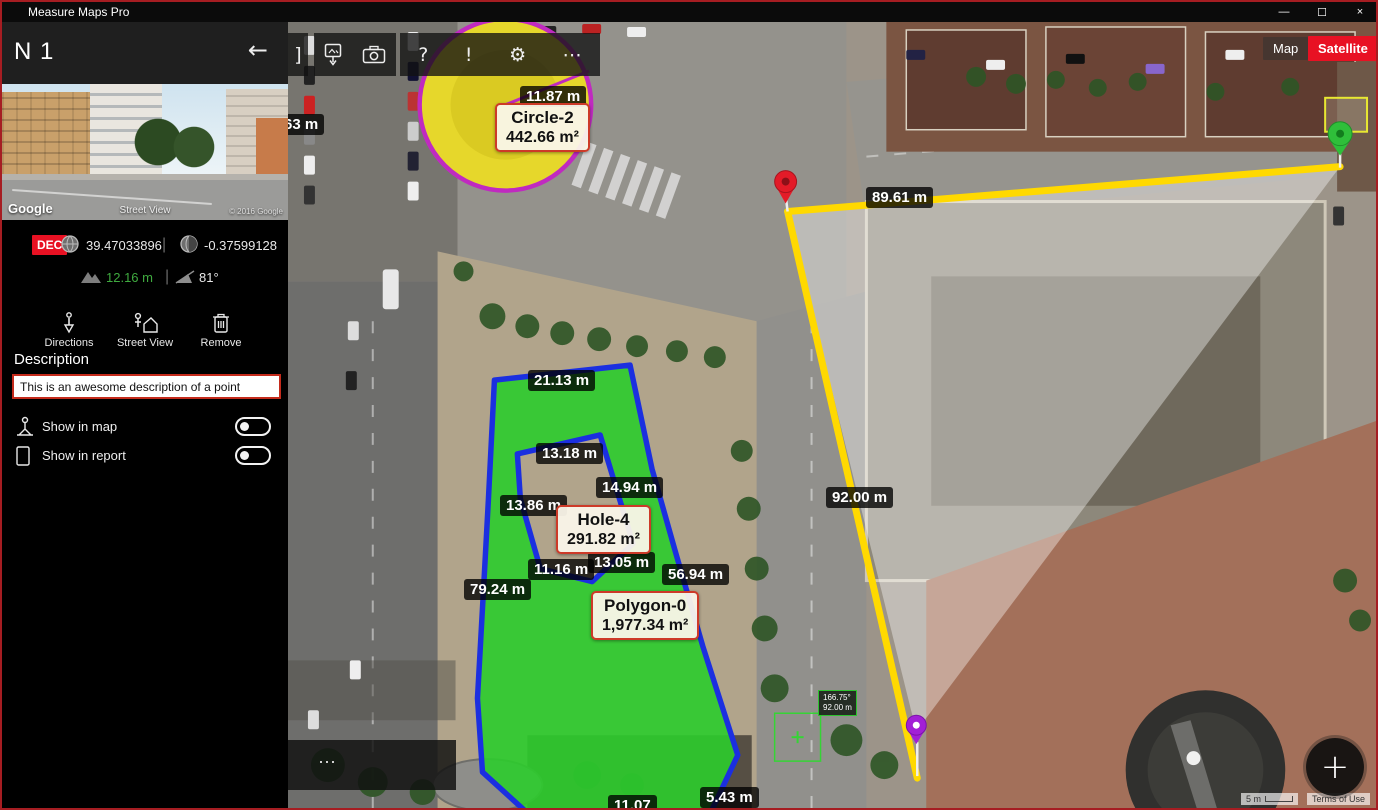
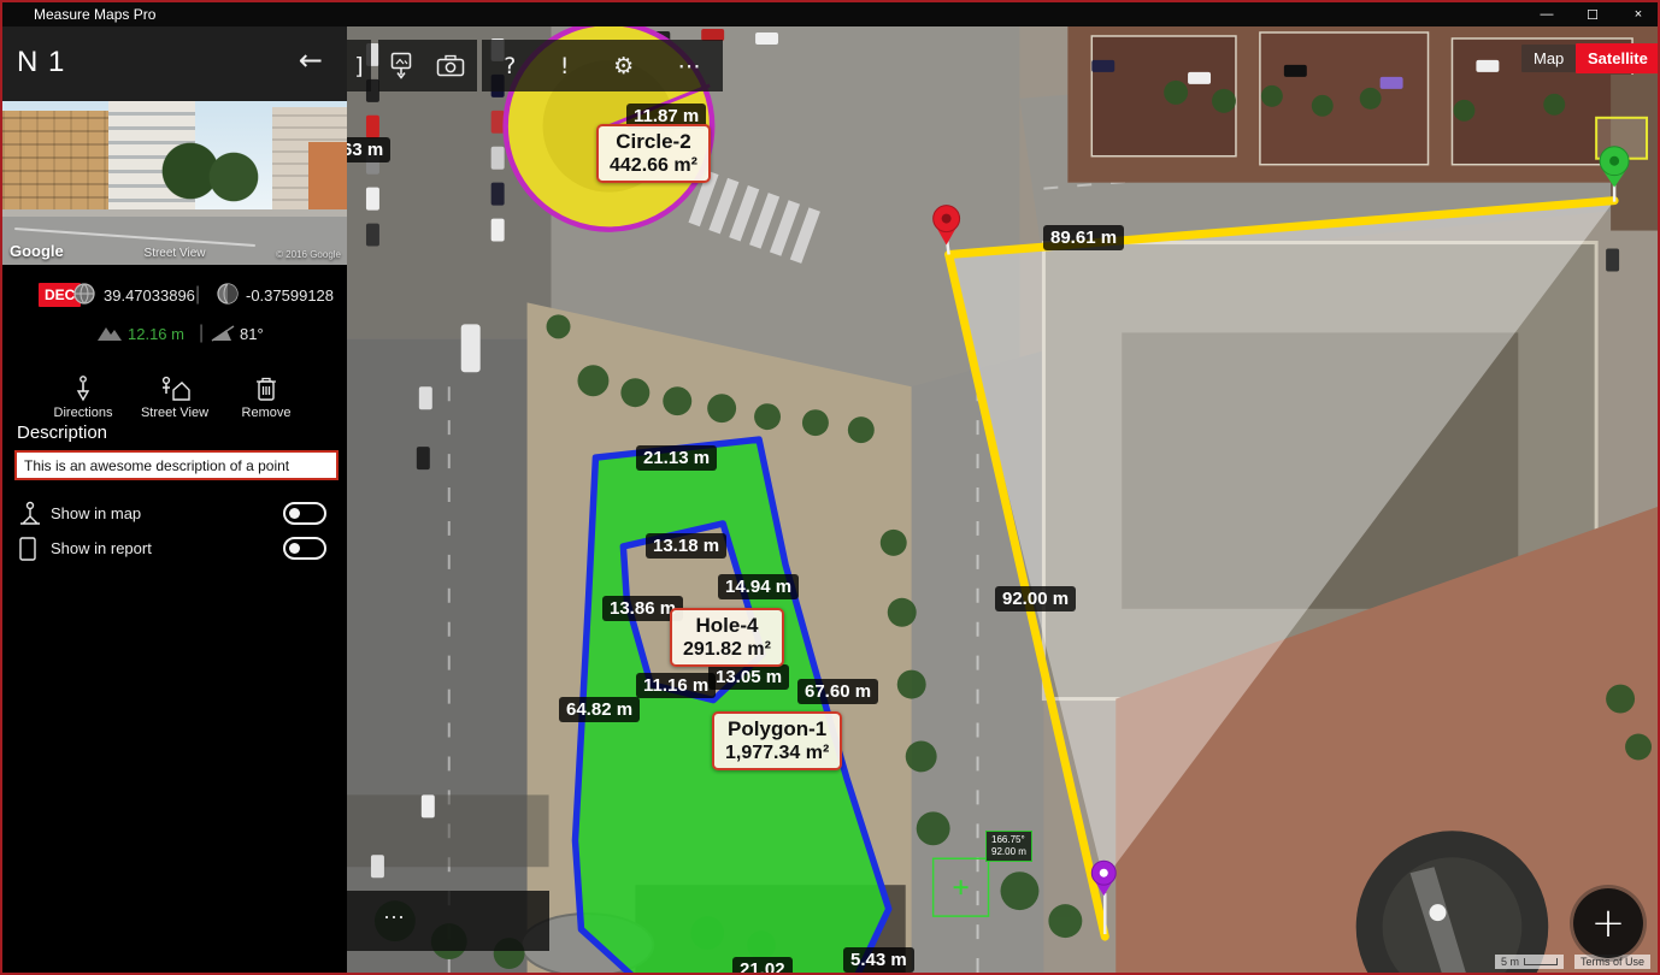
  Measure Maps Pro
  —
  ☐
  ×
  N 1
  ←
  Google
  Street View
  © 2016 Google
  DEC
  39.47033896
  |
  -0.37599128
  12.16 m
  |
  81°
  Directions
  Street View
  Remove
  Description
  This is an awesome description of a point
  Show in map
  Show in report
  11.87 m
  63 m
  21.13 m
  13.18 m
  14.94 m
  13.86 m
  11.16 m
  13.05 m
- 56.94 m
+ 67.60 m
- 79.24 m
+ 64.82 m
  5.43 m
- 11.07
+ 21.02
  89.61 m
  92.00 m
  Circle-2
  442.66 m²
  Hole-4
  291.82 m²
- Polygon-0
+ Polygon-1
  1,977.34 m²
  166.75°
  92.00 m
  ]
  ?
  !
  ⚙
  ⋯
  Map
  Satellite
  ⋯
  5 m
  Terms of Use
  +
